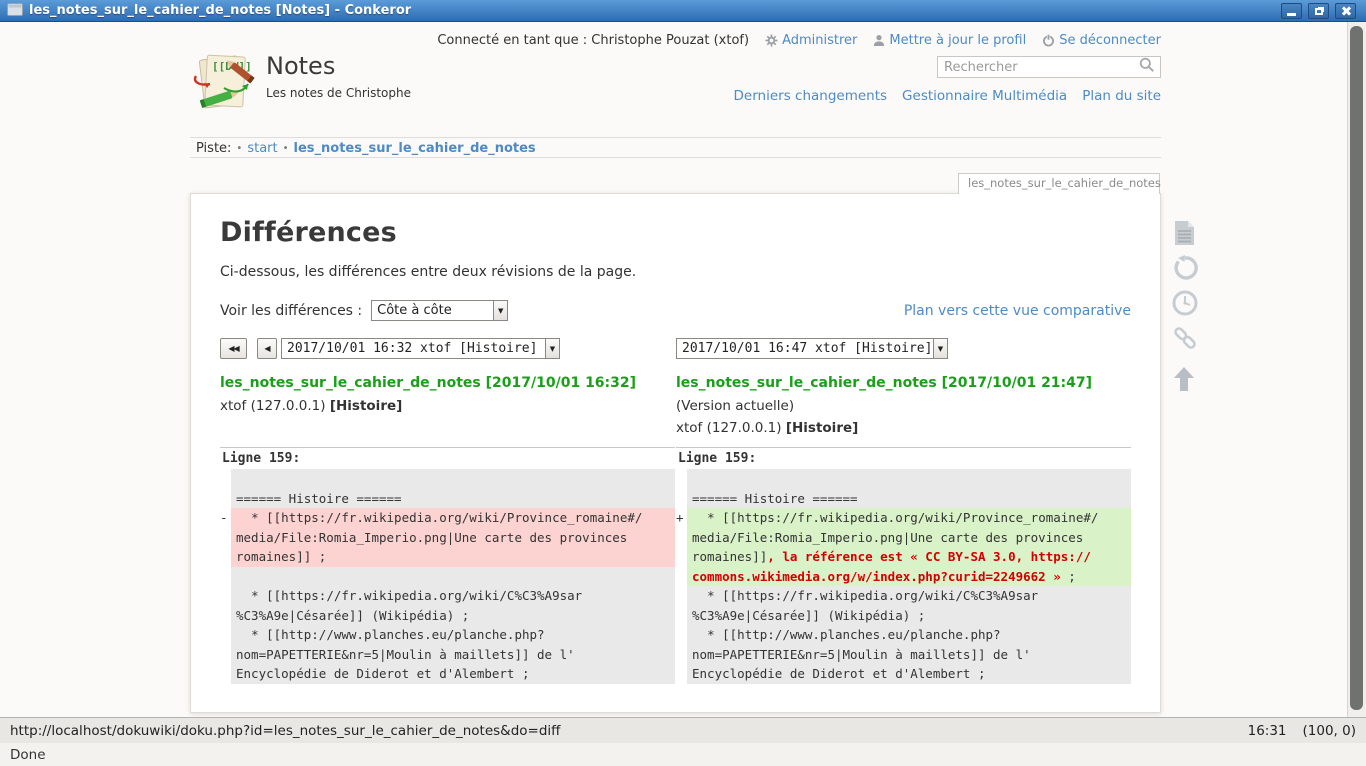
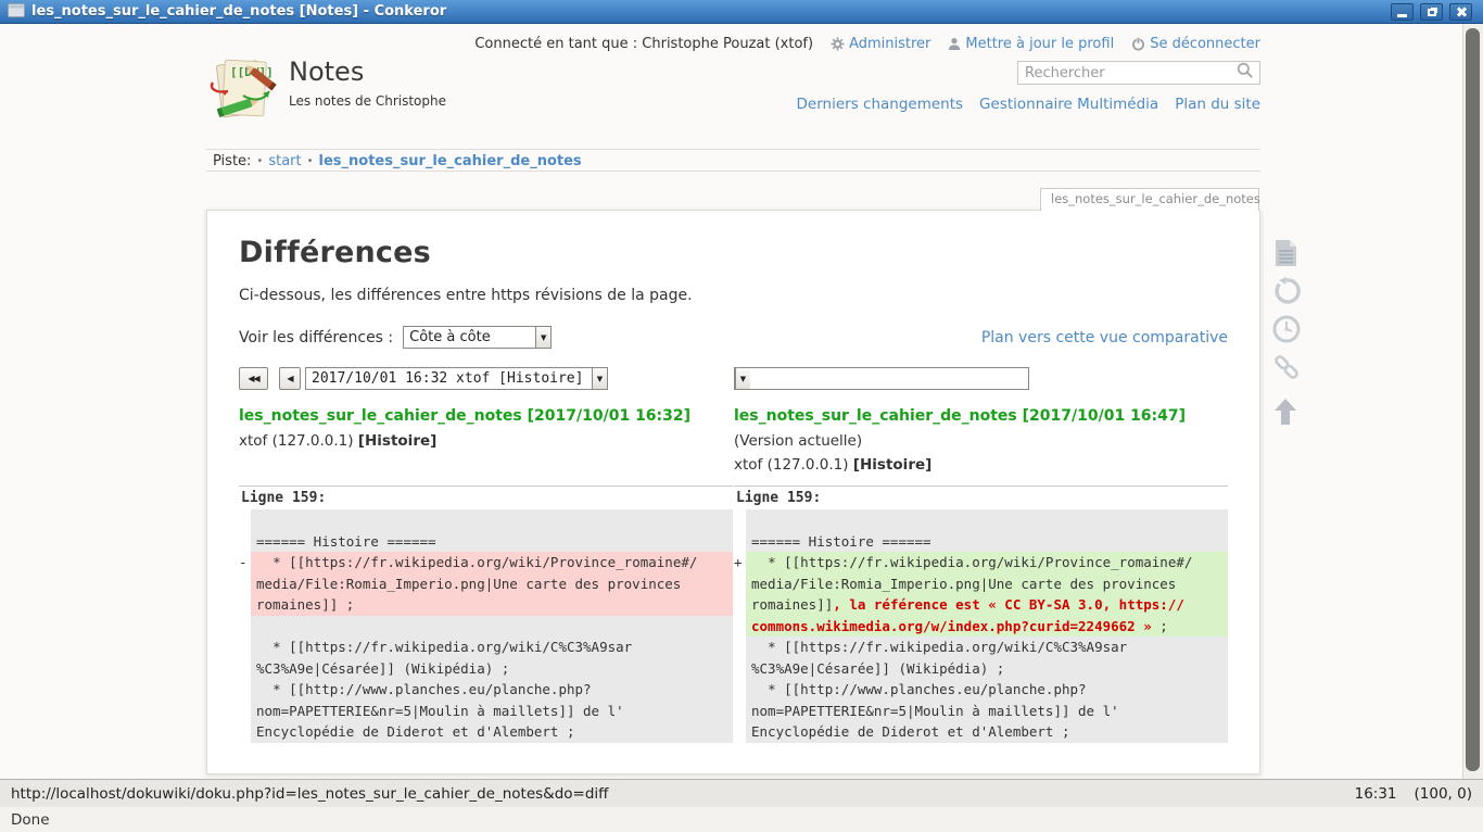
  les_notes_sur_le_cahier_de_notes [Notes] - Conkeror
  Connecté en tant que : Christophe Pouzat (xtof)
  Administrer
  Mettre à jour le profil
  Se déconnecter
  [[D]]
  Notes
  Les notes de Christophe
  Rechercher
  Derniers changements
  Gestionnaire Multimédia
  Plan du site
  Piste: • start • les_notes_sur_le_cahier_de_notes
  les_notes_sur_le_cahier_de_notes
  Différences
- Ci-dessous, les différences entre deux révisions de la page.
+ Ci-dessous, les différences entre https révisions de la page.
  Voir les différences :
  Côte à côte
  ▼
  Plan vers cette vue comparative
  ◀◀
  ◀
  2017/10/01 16:32 xtof [Histoire]
  ▼
- 2017/10/01 16:47 xtof [Histoire]
  ▼
  les_notes_sur_le_cahier_de_notes [2017/10/01 16:32]
  xtof (127.0.0.1) [Histoire]
- les_notes_sur_le_cahier_de_notes [2017/10/01 21:47]
+ les_notes_sur_le_cahier_de_notes [2017/10/01 16:47]
  (Version actuelle)
  xtof (127.0.0.1) [Histoire]
  Ligne 159:
  ====== Histoire ======
  -
  * [[https://fr.wikipedia.org/wiki/Province_romaine#/
  media/File:Romia_Imperio.png|Une carte des provinces
  romaines]] ;
  * [[https://fr.wikipedia.org/wiki/C%C3%A9sar
  %C3%A9e|Césarée]] (Wikipédia) ;
  * [[http://www.planches.eu/planche.php?
  nom=PAPETTERIE&nr=5|Moulin à maillets]] de l'
  Encyclopédie de Diderot et d'Alembert ;
  Ligne 159:
  ====== Histoire ======
  +
  * [[https://fr.wikipedia.org/wiki/Province_romaine#/
  media/File:Romia_Imperio.png|Une carte des provinces
  romaines]], la référence est « CC BY-SA 3.0, https://
  commons.wikimedia.org/w/index.php?curid=2249662 » ;
  * [[https://fr.wikipedia.org/wiki/C%C3%A9sar
  %C3%A9e|Césarée]] (Wikipédia) ;
  * [[http://www.planches.eu/planche.php?
  nom=PAPETTERIE&nr=5|Moulin à maillets]] de l'
  Encyclopédie de Diderot et d'Alembert ;
  http://localhost/dokuwiki/doku.php?id=les_notes_sur_le_cahier_de_notes&do=diff
  16:31
  (100, 0)
  Done
